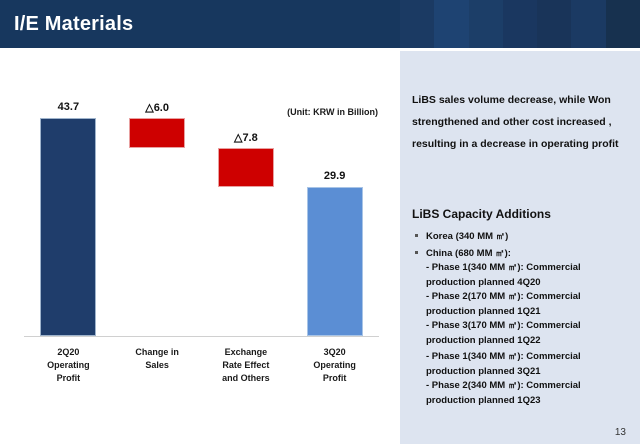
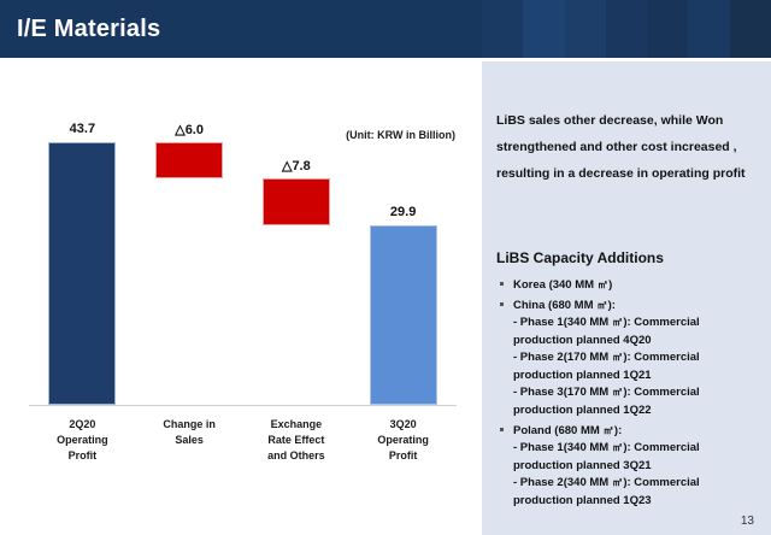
  I/E Materials
  (Unit: KRW in Billion)
  43.7
  2Q20
  Operating
  Profit
  △6.0
  Change in
  Sales
  △7.8
  Exchange
  Rate Effect
  and Others
  29.9
  3Q20
  Operating
  Profit
- LiBS sales volume decrease, while Won strengthened and other cost increased , resulting in a decrease in operating profit
+ LiBS sales other decrease, while Won strengthened and other cost increased , resulting in a decrease in operating profit
  LiBS Capacity Additions
  Korea (340 MM ㎡)
  China (680 MM ㎡):
  - Phase 1(340 MM ㎡): Commercial production planned 4Q20
  - Phase 2(170 MM ㎡): Commercial production planned 1Q21
  - Phase 3(170 MM ㎡): Commercial production planned 1Q22
+ Poland (680 MM ㎡):
  - Phase 1(340 MM ㎡): Commercial production planned 3Q21
  - Phase 2(340 MM ㎡): Commercial production planned 1Q23
  13
